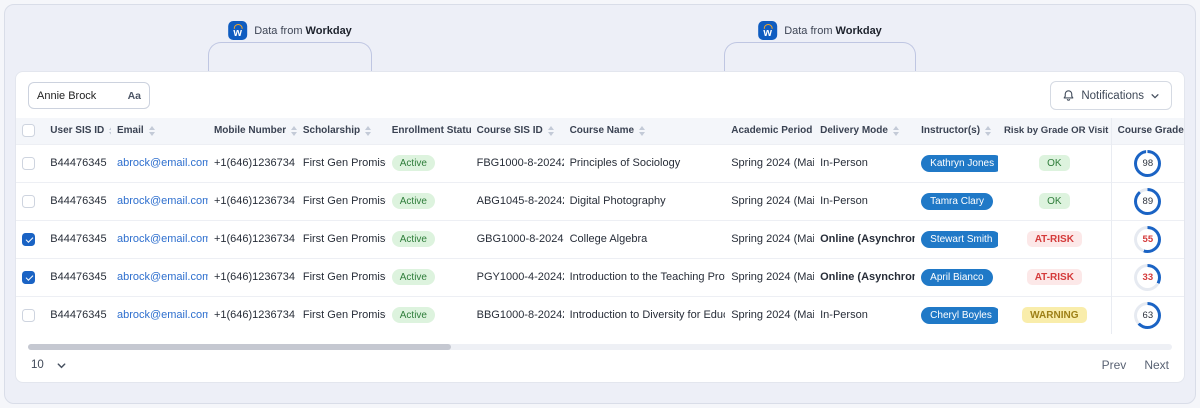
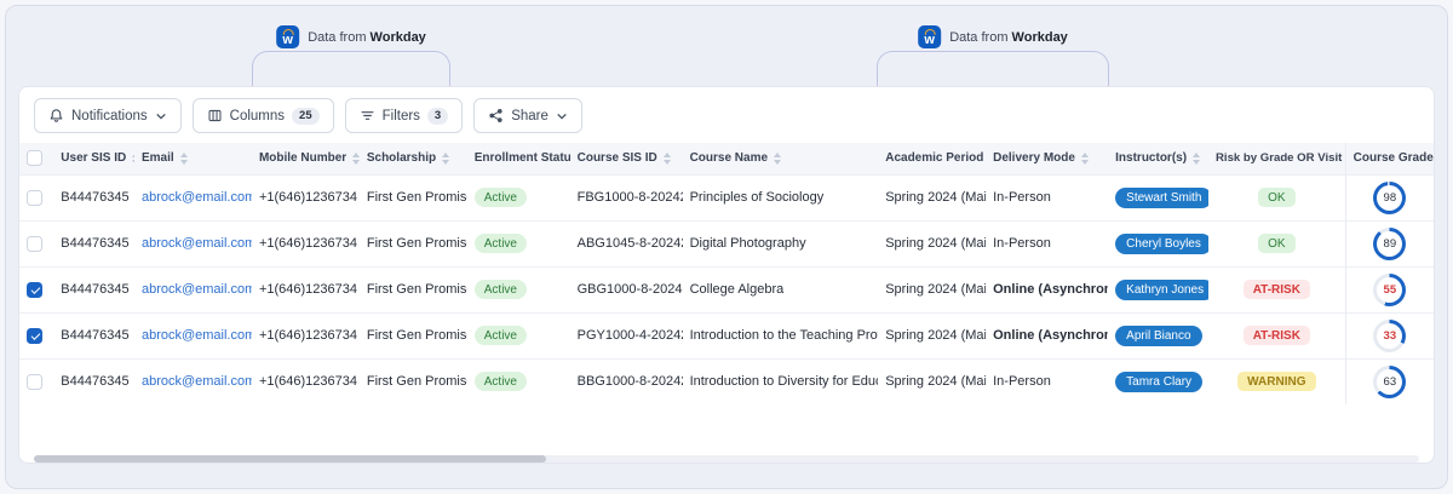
  w
  Data from Workday
  w
  Data from Workday
- Annie Brock
- Aa
  Notifications
+ Columns
+ 25
+ Filters
+ 3
+ Share
  	User SIS ID	Email	Mobile Number	Scholarship	Enrollment Statu	Course SIS ID	Course Name	Academic Period	Delivery Mode	Instructor(s)	Risk by Grade OR Visit	Course Grade
- 	B44476345	abrock@email.com	+1(646)1236734	First Gen Promis	Active	FBG1000-8-2024	Principles of Sociology	Spring 2024 (Mai	In-Person	Kathryn Jones	OK	98
+ 	B44476345	abrock@email.com	+1(646)1236734	First Gen Promis	Active	FBG1000-8-2024	Principles of Sociology	Spring 2024 (Mai	In-Person	Stewart Smith	OK	98
- 	B44476345	abrock@email.com	+1(646)1236734	First Gen Promis	Active	ABG1045-8-2024	Digital Photography	Spring 2024 (Mai	In-Person	Tamra Clary	OK	89
+ 	B44476345	abrock@email.com	+1(646)1236734	First Gen Promis	Active	ABG1045-8-2024	Digital Photography	Spring 2024 (Mai	In-Person	Cheryl Boyles	OK	89
- 	B44476345	abrock@email.com	+1(646)1236734	First Gen Promis	Active	GBG1000-8-2024	College Algebra	Spring 2024 (Mai	Online (Asynchro	Stewart Smith	AT-RISK	55
+ 	B44476345	abrock@email.com	+1(646)1236734	First Gen Promis	Active	GBG1000-8-2024	College Algebra	Spring 2024 (Mai	Online (Asynchro	Kathryn Jones	AT-RISK	55
  	B44476345	abrock@email.com	+1(646)1236734	First Gen Promis	Active	PGY1000-4-2024	Introduction to the Teaching Pro	Spring 2024 (Mai	Online (Asynchro	April Bianco	AT-RISK	33
- 	B44476345	abrock@email.com	+1(646)1236734	First Gen Promis	Active	BBG1000-8-2024	Introduction to Diversity for Edu	Spring 2024 (Mai	In-Person	Cheryl Boyles	WARNING	63
+ 	B44476345	abrock@email.com	+1(646)1236734	First Gen Promis	Active	BBG1000-8-2024	Introduction to Diversity for Edu	Spring 2024 (Mai	In-Person	Tamra Clary	WARNING	63
- 10
- Prev
- Next
